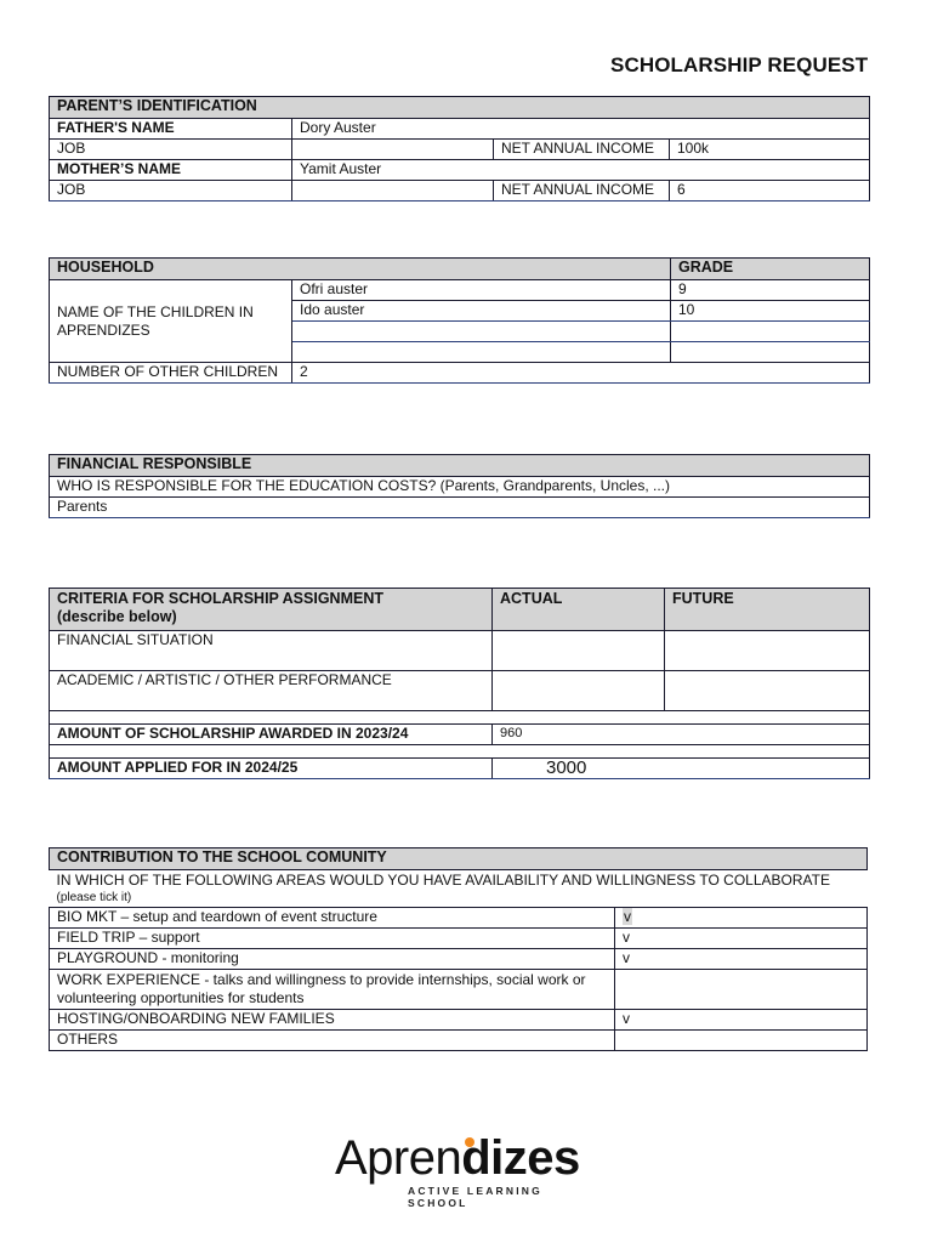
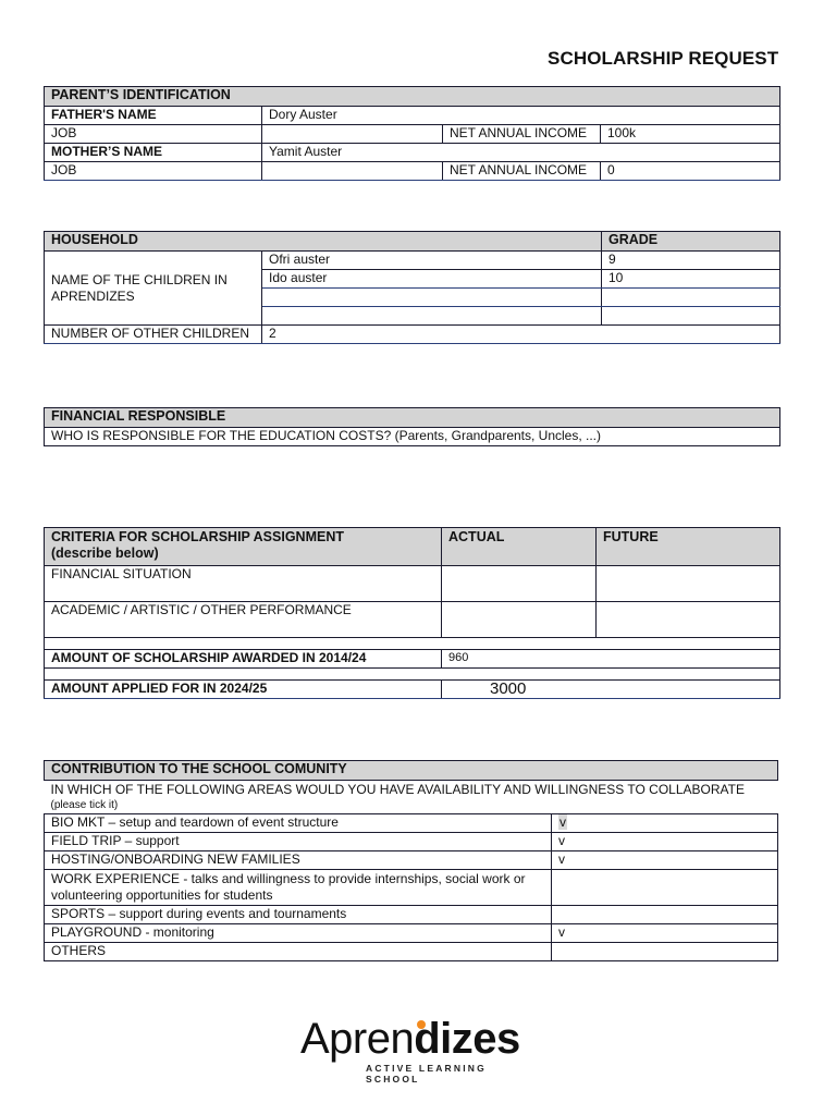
  SCHOLARSHIP REQUEST
  PARENT’S IDENTIFICATION
  FATHER'S NAME	Dory Auster
  JOB		NET ANNUAL INCOME	100k
  MOTHER’S NAME	Yamit Auster
- JOB		NET ANNUAL INCOME	6
+ JOB		NET ANNUAL INCOME	0
  HOUSEHOLD	GRADE
  NAME OF THE CHILDREN IN APRENDIZES	Ofri auster	9
  Ido auster	10
  NUMBER OF OTHER CHILDREN	2
  FINANCIAL RESPONSIBLE
  WHO IS RESPONSIBLE FOR THE EDUCATION COSTS? (Parents, Grandparents, Uncles, ...)
- Parents
  CRITERIA FOR SCHOLARSHIP ASSIGNMENT (describe below)	ACTUAL	FUTURE
  FINANCIAL SITUATION
  ACADEMIC / ARTISTIC / OTHER PERFORMANCE
- AMOUNT OF SCHOLARSHIP AWARDED IN 2023/24	960
+ AMOUNT OF SCHOLARSHIP AWARDED IN 2014/24	960
  AMOUNT APPLIED FOR IN 2024/25	3000
  CONTRIBUTION TO THE SCHOOL COMUNITY
  IN WHICH OF THE FOLLOWING AREAS WOULD YOU HAVE AVAILABILITY AND WILLINGNESS TO COLLABORATE (please tick it)
  BIO MKT – setup and teardown of event structure	v
  FIELD TRIP – support	v
- PLAYGROUND - monitoring	v
+ HOSTING/ONBOARDING NEW FAMILIES	v
  WORK EXPERIENCE - talks and willingness to provide internships, social work or volunteering opportunities for students
+ SPORTS – support during events and tournaments
- HOSTING/ONBOARDING NEW FAMILIES	v
+ PLAYGROUND - monitoring	v
  OTHERS
  Aprendizes
  ACTIVE LEARNING SCHOOL
